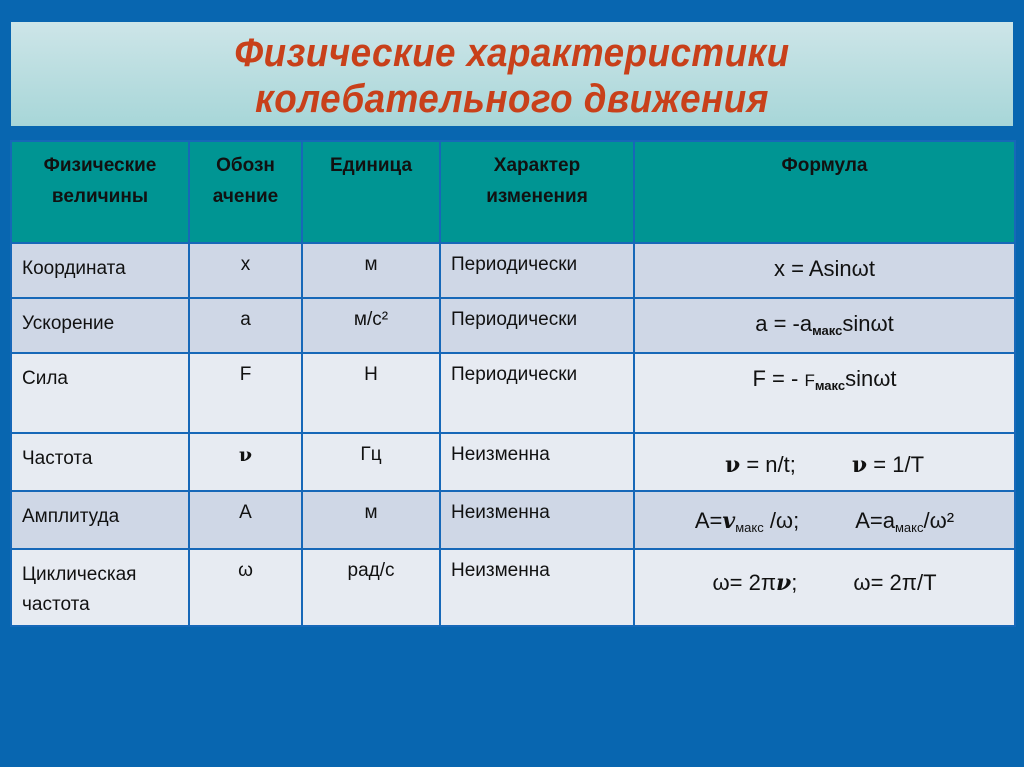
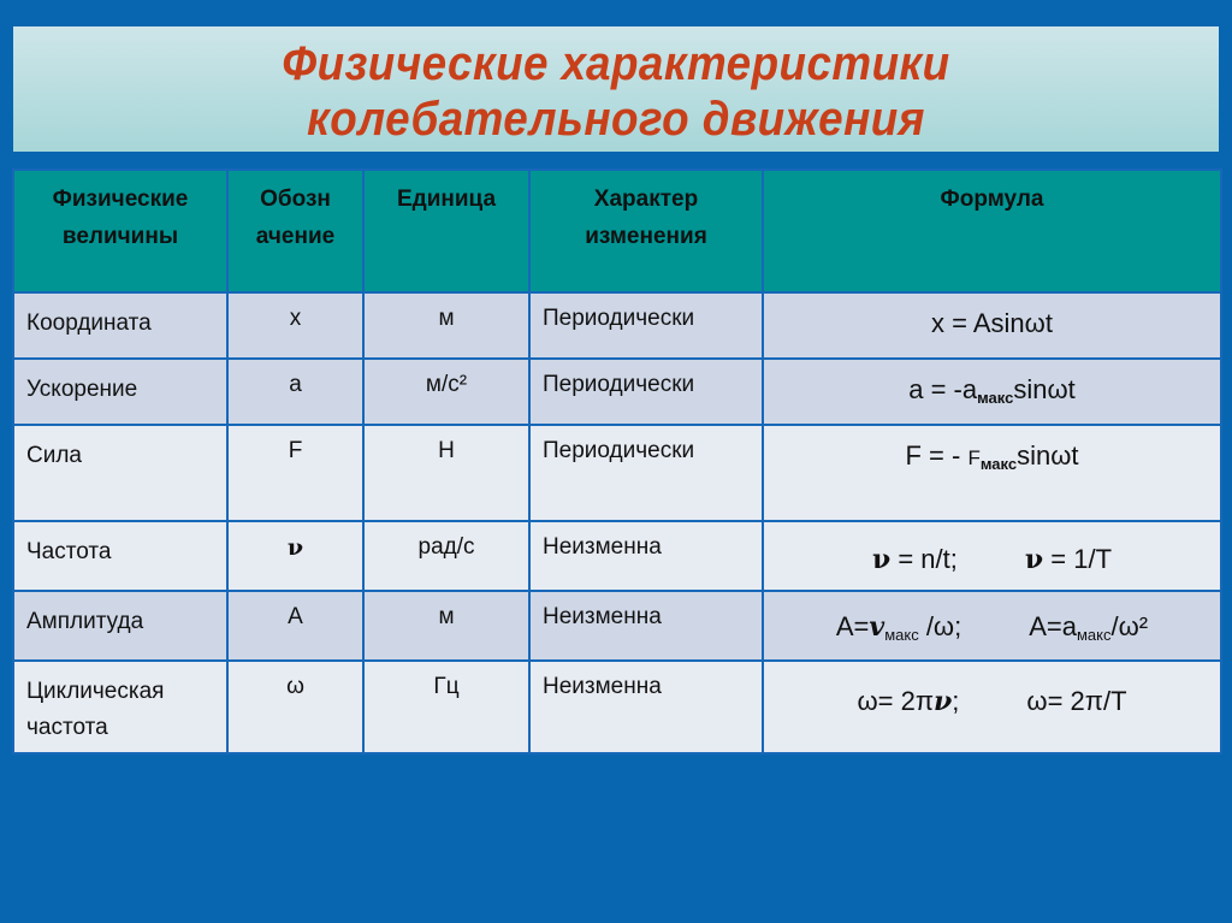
  Физические характеристики
  колебательного движения
  Физическиевеличины	Обозначение	Единица	Характеризменения	Формула
  Координата	x	м	Периодически	x = Asinωt
  Ускорение	a	м/с²	Периодически	a = -aмаксsinωt
  Сила	F	Н	Периодически	F = - Fмаксsinωt
- Частота	ν	Гц	Неизменна	ν = n/t; ν = 1/T
+ Частота	ν	рад/с	Неизменна	ν = n/t; ν = 1/T
  Амплитуда	A	м	Неизменна	A=vмакс /ω; A=aмакс/ω²
- Циклическаячастота	ω	рад/с	Неизменна	ω= 2πν; ω= 2π/T
+ Циклическаячастота	ω	Гц	Неизменна	ω= 2πν; ω= 2π/T
